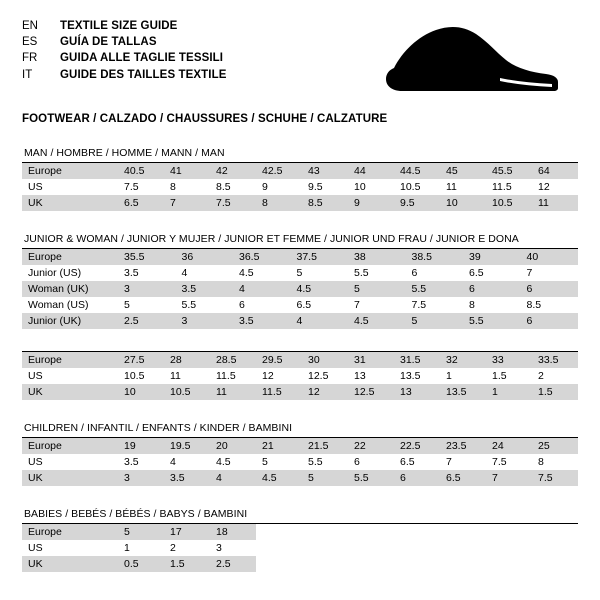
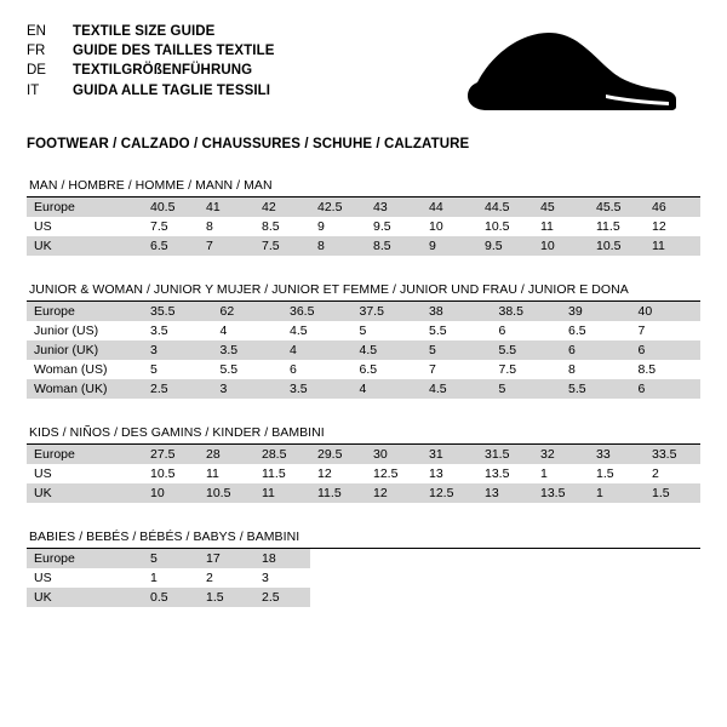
  EN	TEXTILE SIZE GUIDE
- ES	GUÍA DE TALLAS
- FR	GUIDA ALLE TAGLIE TESSILI
+ FR	GUIDE DES TAILLES TEXTILE
+ DE	TEXTILGRÖßENFÜHRUNG
- IT	GUIDE DES TAILLES TEXTILE
+ IT	GUIDA ALLE TAGLIE TESSILI
  FOOTWEAR / CALZADO / CHAUSSURES / SCHUHE / CALZATURE
  MAN / HOMBRE / HOMME / MANN / MAN
- Europe	40.5	41	42	42.5	43	44	44.5	45	45.5	64
+ Europe	40.5	41	42	42.5	43	44	44.5	45	45.5	46
  US	7.5	8	8.5	9	9.5	10	10.5	11	11.5	12
  UK	6.5	7	7.5	8	8.5	9	9.5	10	10.5	11
  JUNIOR & WOMAN / JUNIOR Y MUJER / JUNIOR ET FEMME / JUNIOR UND FRAU / JUNIOR E DONA
- Europe	35.5	36	36.5	37.5	38	38.5	39	40
+ Europe	35.5	62	36.5	37.5	38	38.5	39	40
  Junior (US)	3.5	4	4.5	5	5.5	6	6.5	7
- Woman (UK)	3	3.5	4	4.5	5	5.5	6	6
+ Junior (UK)	3	3.5	4	4.5	5	5.5	6	6
  Woman (US)	5	5.5	6	6.5	7	7.5	8	8.5
- Junior (UK)	2.5	3	3.5	4	4.5	5	5.5	6
+ Woman (UK)	2.5	3	3.5	4	4.5	5	5.5	6
+ KIDS / NIÑOS / DES GAMINS / KINDER / BAMBINI
  Europe	27.5	28	28.5	29.5	30	31	31.5	32	33	33.5
  US	10.5	11	11.5	12	12.5	13	13.5	1	1.5	2
  UK	10	10.5	11	11.5	12	12.5	13	13.5	1	1.5
- CHILDREN / INFANTIL / ENFANTS / KINDER / BAMBINI
- Europe	19	19.5	20	21	21.5	22	22.5	23.5	24	25
- US	3.5	4	4.5	5	5.5	6	6.5	7	7.5	8
- UK	3	3.5	4	4.5	5	5.5	6	6.5	7	7.5
  BABIES / BEBÉS / BÉBÉS / BABYS / BAMBINI
  Europe	5	17	18
  US	1	2	3
  UK	0.5	1.5	2.5
